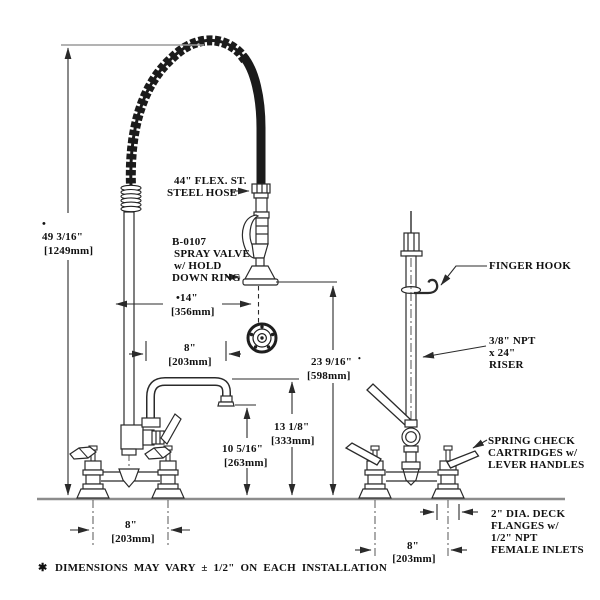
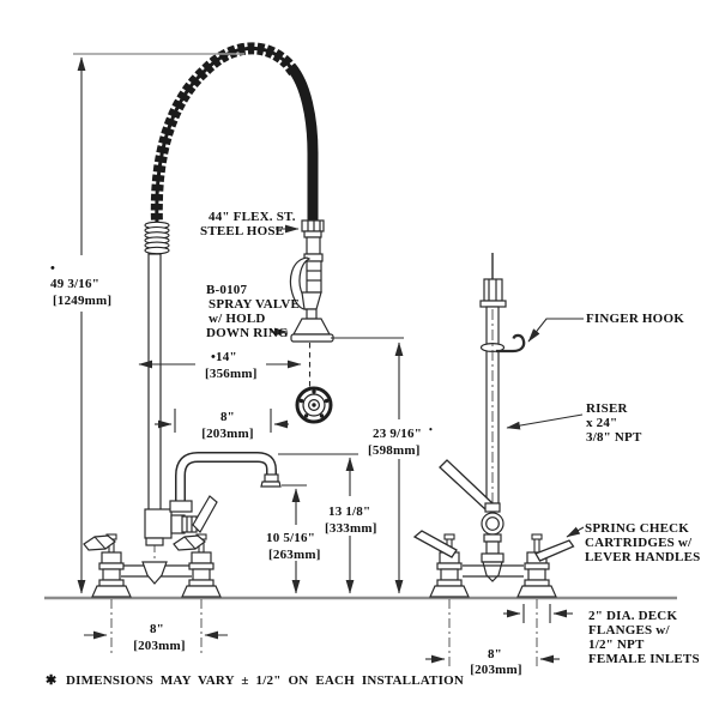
  •
  49 3/16"
  [1249mm]
  44" FLEX. ST.
  STEEL HOSE
  B-0107
  SPRAY VALVE
  w/ HOLD
  DOWN RING
  •14"
  [356mm]
  8"
  [203mm]
  23 9/16"
  •
  [598mm]
  13 1/8"
  [333mm]
  10 5/16"
  [263mm]
  8"
  [203mm]
  FINGER HOOK
- 3/8" NPT
+ RISER
  x 24"
- RISER
+ 3/8" NPT
  SPRING CHECK
  CARTRIDGES w/
  LEVER HANDLES
  2" DIA. DECK
  FLANGES w/
  1/2" NPT
  FEMALE INLETS
  8"
  [203mm]
  ✱
  DIMENSIONS MAY VARY ± 1/2" ON EACH INSTALLATION
